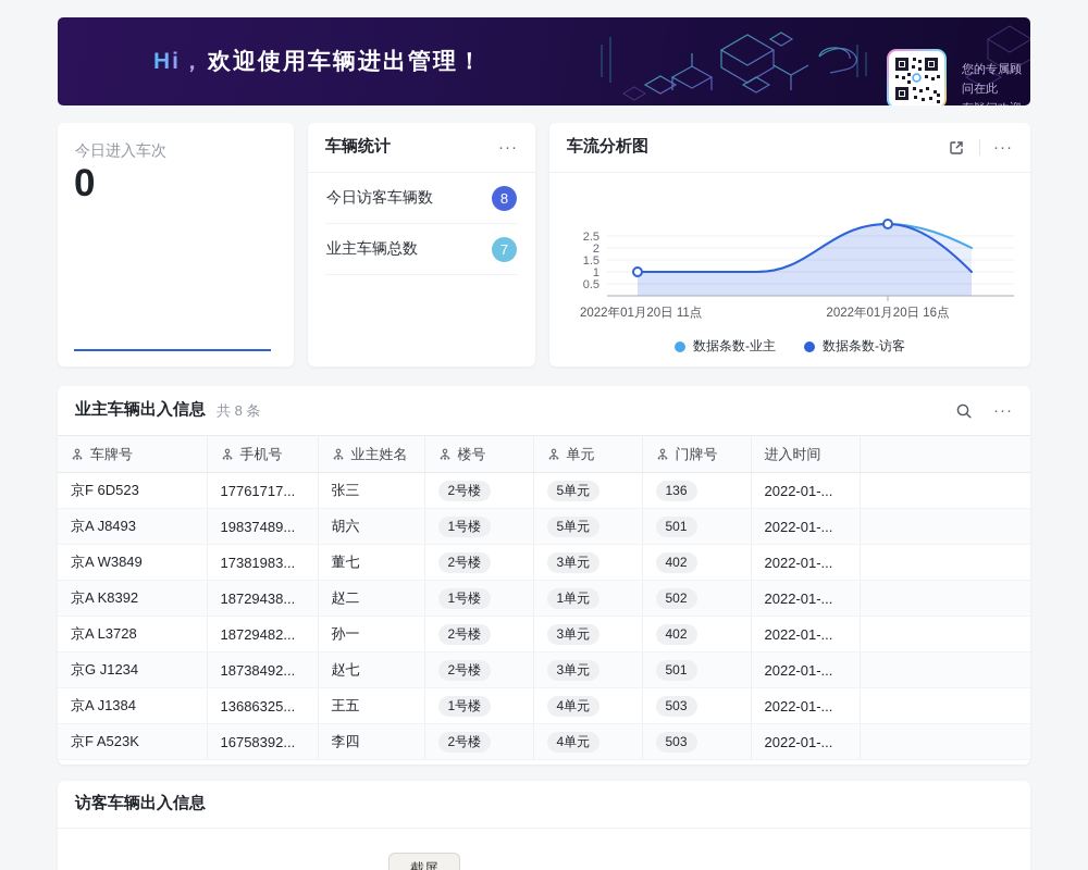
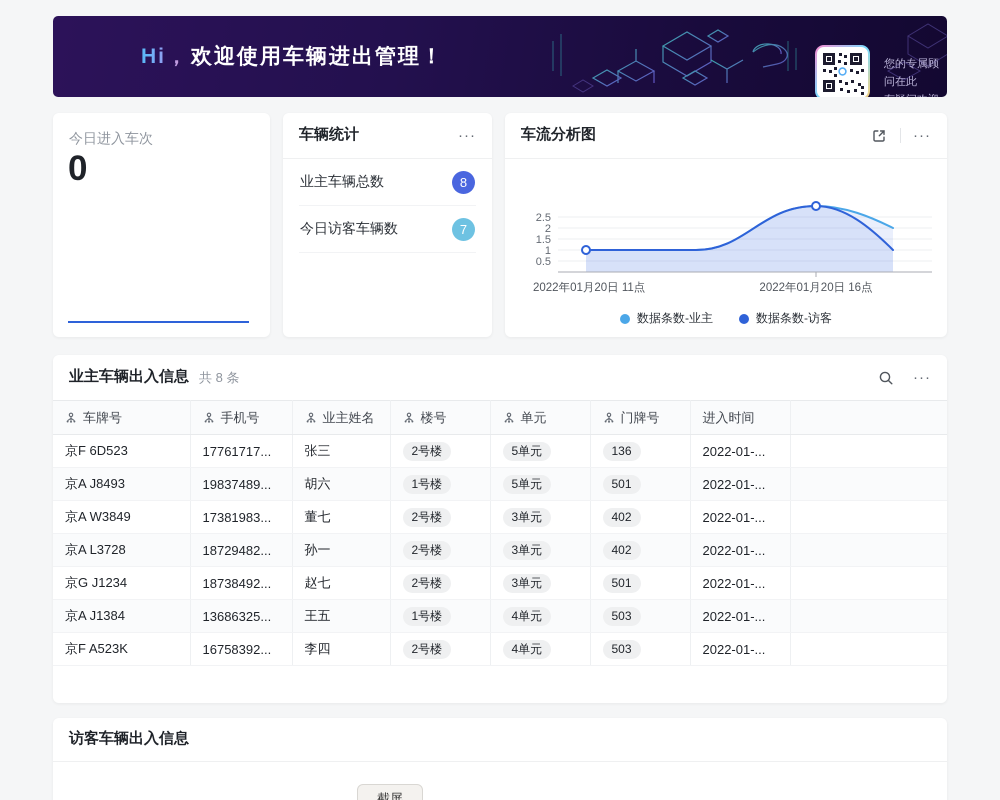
  Hi，
  欢迎使用车辆进出管理！
  您的专属顾问在此
  今日进入车次
  0
  车辆统计
  ···
- 今日访客车辆数
+ 业主车辆总数
  8
- 业主车辆总数
+ 今日访客车辆数
  7
  车流分析图
  ···
  0.5
  1
  1.5
  2
  2.5
  2022年01月20日 11点
  2022年01月20日 16点
  数据条数-业主
  数据条数-访客
  业主车辆出入信息
  共 8 条
  ···
  车牌号	手机号	业主姓名	楼号	单元	门牌号	进入时间
  京F 6D523	17761717...	张三	2号楼	5单元	136	2022-01-...
  京A J8493	19837489...	胡六	1号楼	5单元	501	2022-01-...
  京A W3849	17381983...	董七	2号楼	3单元	402	2022-01-...
- 京A K8392	18729438...	赵二	1号楼	1单元	502	2022-01-...
  京A L3728	18729482...	孙一	2号楼	3单元	402	2022-01-...
  京G J1234	18738492...	赵七	2号楼	3单元	501	2022-01-...
  京A J1384	13686325...	王五	1号楼	4单元	503	2022-01-...
  京F A523K	16758392...	李四	2号楼	4单元	503	2022-01-...
  访客车辆出入信息
  截屏
